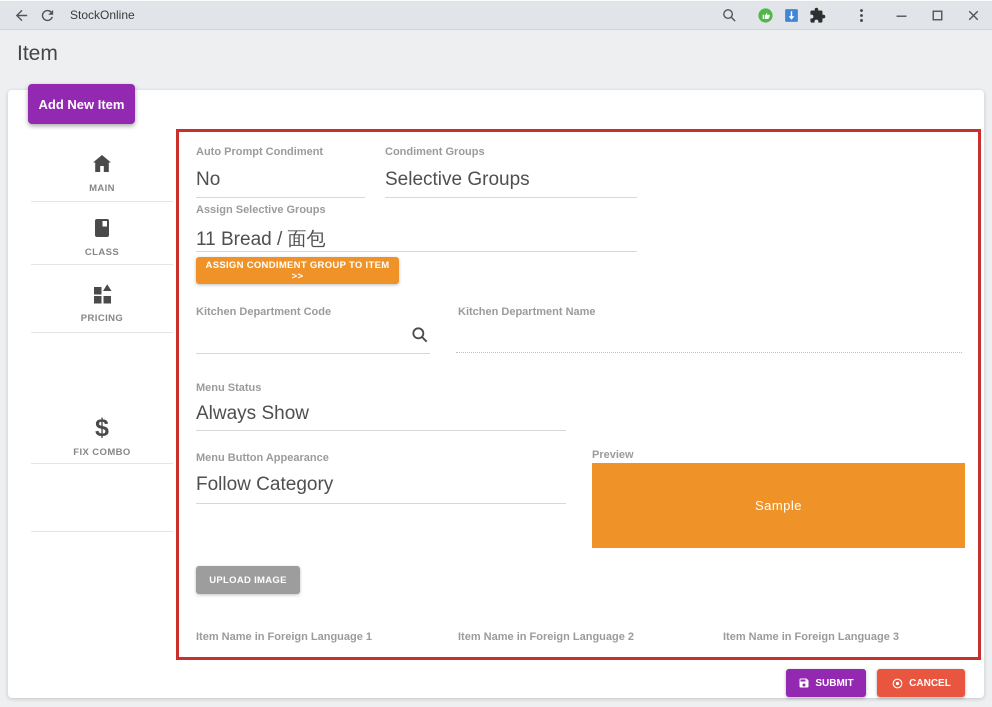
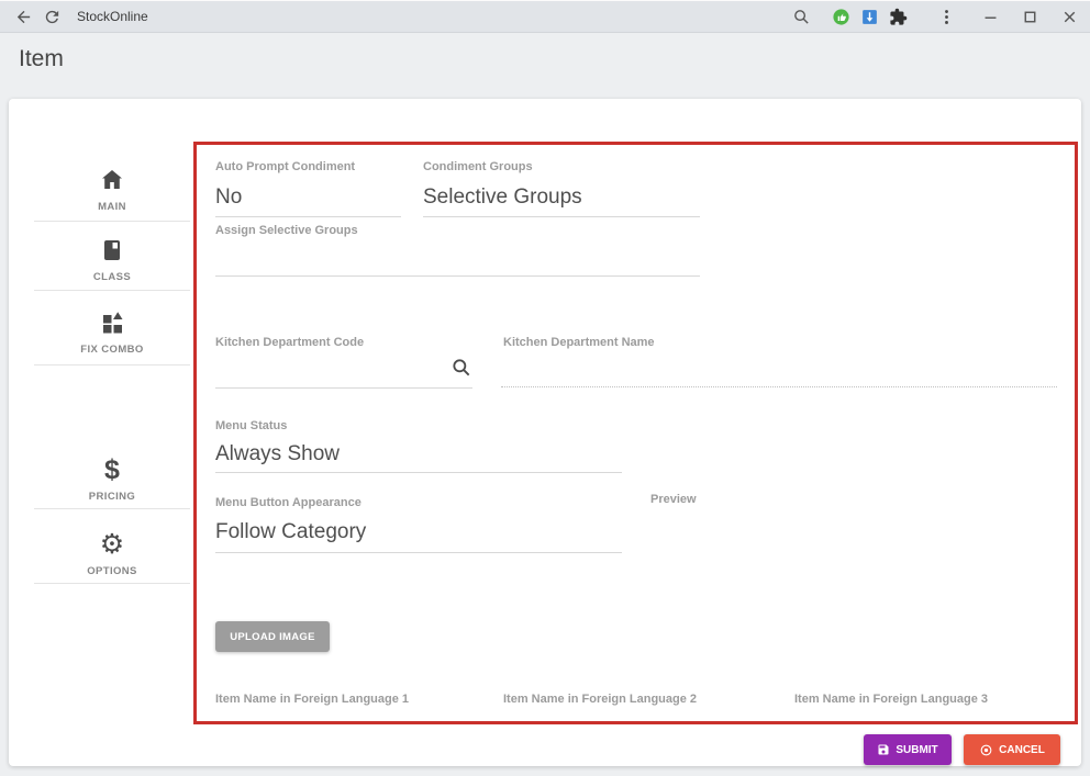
  StockOnline
  Item
- Add New Item
  MAIN
  CLASS
- PRICING
+ FIX COMBO
  $
- FIX COMBO
+ PRICING
+ ⚙
+ OPTIONS
  Auto Prompt Condiment
  No
  Condiment Groups
  Selective Groups
  Assign Selective Groups
- 11 Bread / 面包
- ASSIGN CONDIMENT GROUP TO ITEM >>
  Kitchen Department Code
  Kitchen Department Name
  Menu Status
  Always Show
  Menu Button Appearance
  Follow Category
  Preview
- Sample
  UPLOAD IMAGE
  Item Name in Foreign Language 1
  Item Name in Foreign Language 2
  Item Name in Foreign Language 3
  SUBMIT
  CANCEL
